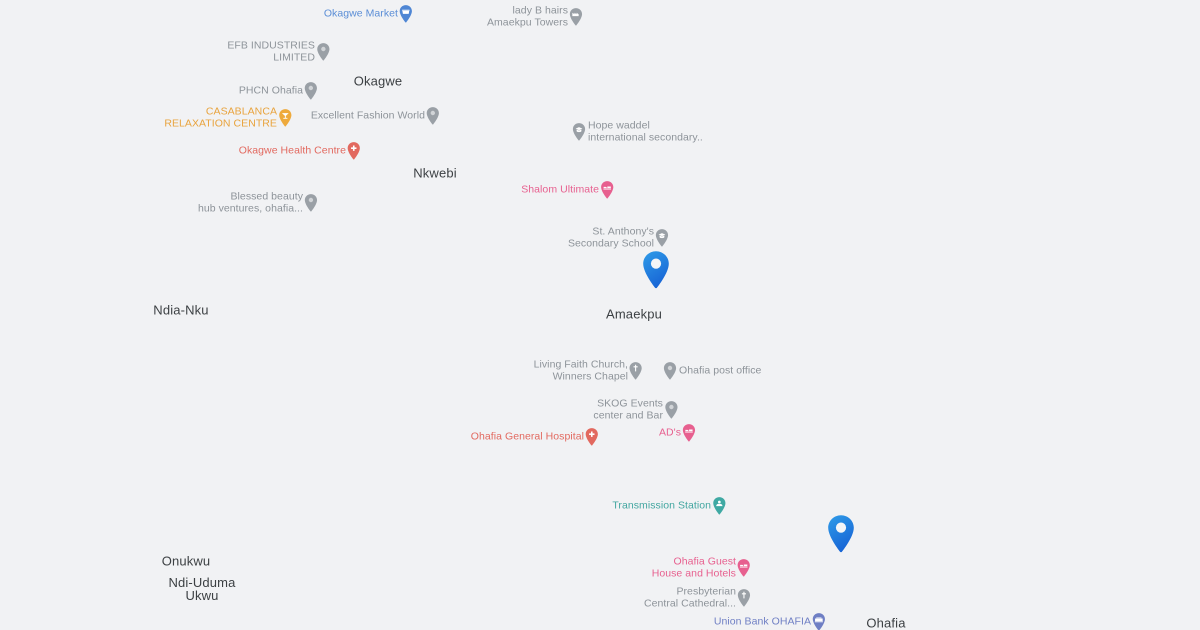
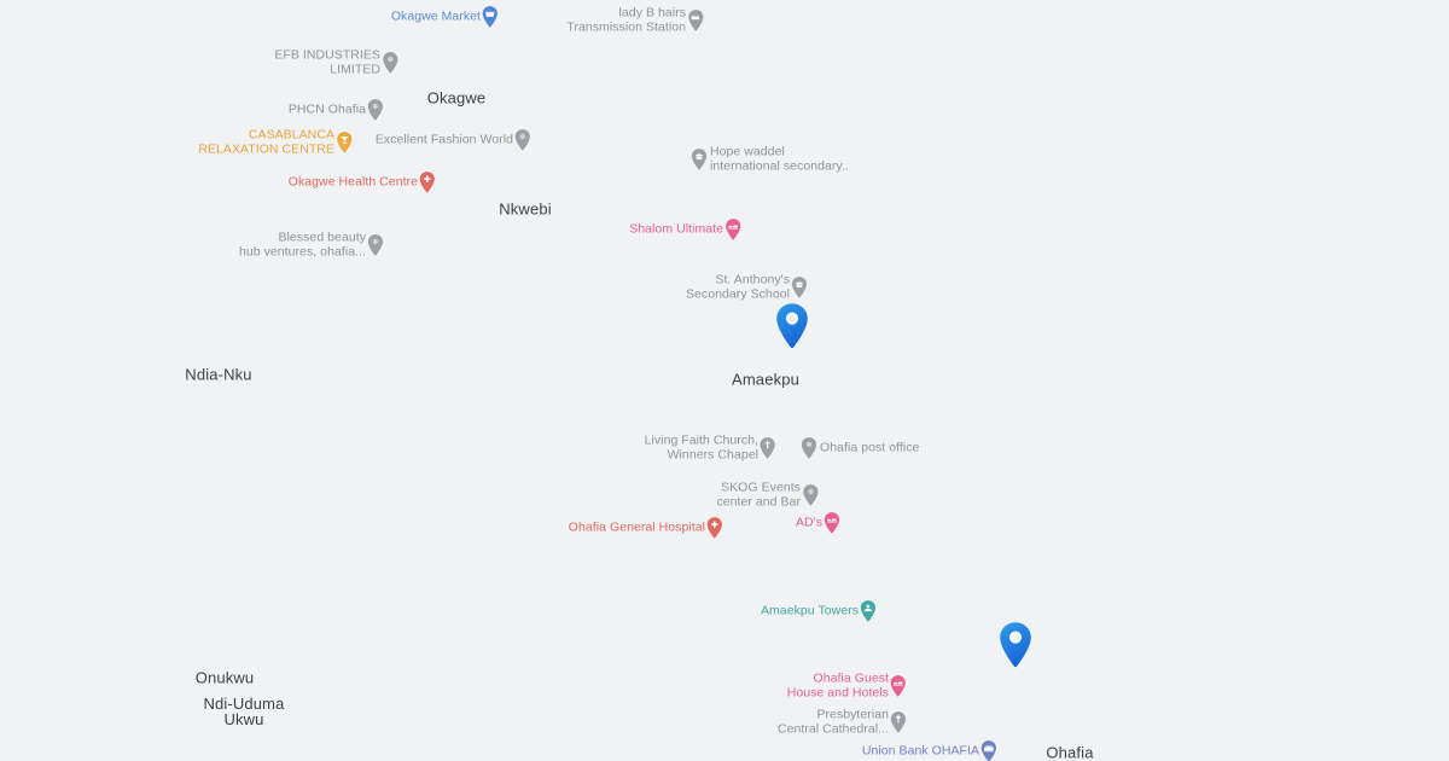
  Okagwe
  Nkwebi
  Ndia-Nku
  Amaekpu
  Onukwu
  Ndi-Uduma
  Ukwu
  Ohafia
  Okagwe Market
  lady B hairs
- Amaekpu Towers
+ Transmission Station
  EFB INDUSTRIES
  LIMITED
  PHCN Ohafia
  CASABLANCA
  RELAXATION CENTRE
  Excellent Fashion World
  Hope waddel
  international secondary..
  Okagwe Health Centre
  Shalom Ultimate
  Blessed beauty
  hub ventures, ohafia...
  St. Anthony's
  Secondary School
  Living Faith Church,
  Winners Chapel
  Ohafia post office
  SKOG Events
  center and Bar
  Ohafia General Hospital
  AD's
- Transmission Station
+ Amaekpu Towers
  Ohafia Guest
  House and Hotels
  Presbyterian
  Central Cathedral...
  Union Bank OHAFIA
